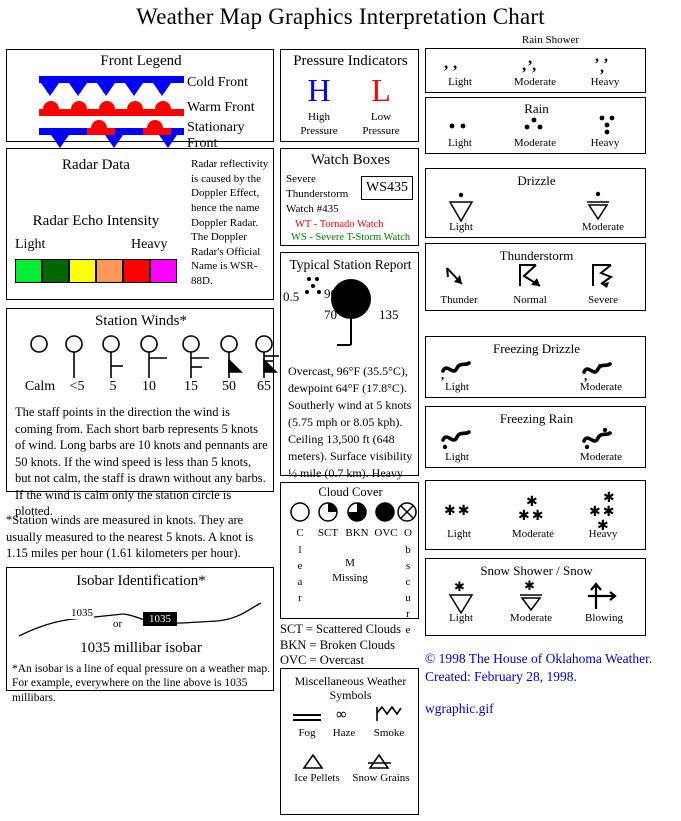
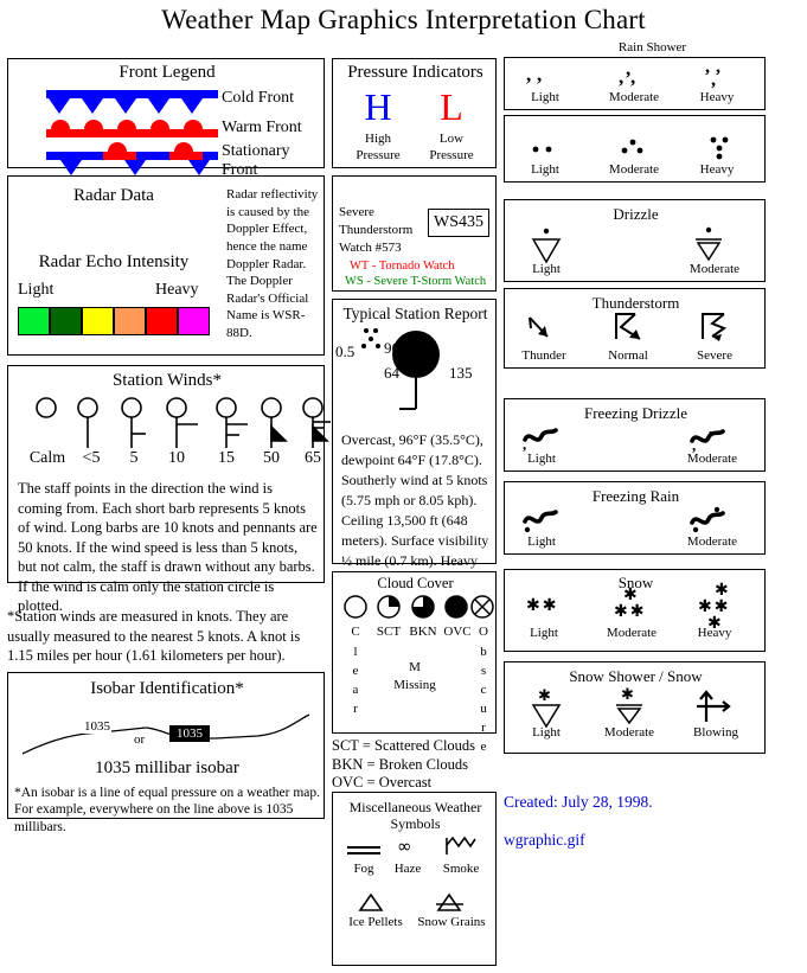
  Weather Map Graphics Interpretation Chart
  Front Legend
  Cold Front
  Warm Front
  Stationary Front
  Radar Data
  Radar Echo Intensity
  Light
  Heavy
  Radar reflectivity is caused by the Doppler Effect, hence the name Doppler Radar. The Doppler Radar's Official Name is WSR-88D.
  Station Winds*
  Calm
  <5
  5
  10
  15
  50
  65
  The staff points in the direction the wind is coming from. Each short barb represents 5 knots of wind. Long barbs are 10 knots and pennants are 50 knots. If the wind speed is less than 5 knots, but not calm, the staff is drawn without any barbs. If the wind is calm only the station circle is plotted.
  *Station winds are measured in knots. They are usually measured to the nearest 5 knots. A knot is 1.15 miles per hour (1.61 kilometers per hour).
  Isobar Identification*
  1035
  or
  1035
  1035 millibar isobar
  *An isobar is a line of equal pressure on a weather map. For example, everywhere on the line above is 1035 millibars.
  Pressure Indicators
  H
  L
  High
  Pressure
  Low
  Pressure
- Watch Boxes
  Severe
  Thunderstorm
- Watch #435
+ Watch #573
  WS435
  WT - Tornado Watch
  WS - Severe T-Storm Watch
  Typical Station Report
  0.5
  96
- 70
+ 64
  135
  Overcast, 96°F (35.5°C), dewpoint 64°F (17.8°C). Southerly wind at 5 knots (5.75 mph or 8.05 kph). Ceiling 13,500 ft (648 meters). Surface visibility ½ mile (0.7 km). Heavy
  Cloud Cover
  C
  SCT
  BKN
  OVC
  O
  l
  e
  a
  r
  b
  s
  c
  u
  r
  e
  M
  Missing
  SCT = Scattered Clouds
  BKN = Broken Clouds
  OVC = Overcast
  Miscellaneous Weather
  Symbols
  ∞
  Fog
  Haze
  Smoke
  Ice Pellets
  Snow Grains
  Rain Shower
  ,
  ,
  ,
  ,
  ,
  ,
  ,
  ,
  Light
  Moderate
  Heavy
- Rain
  Light
  Moderate
  Heavy
  Drizzle
  Light
  Moderate
  Thunderstorm
  Thunder
  Normal
  Severe
  Freezing Drizzle
  ,
  ,
  ,
  Light
  Moderate
  Freezing Rain
  Light
  Moderate
+ Snow
  ✱✱
  ✱
  ✱✱
  ✱
  ✱✱
  ✱
  Light
  Moderate
  Heavy
  Snow Shower / Snow
  ✱
  ✱
  Light
  Moderate
  Blowing
- © 1998 The House of Oklahoma Weather.
- Created: February 28, 1998.
+ Created: July 28, 1998.
  wgraphic.gif
